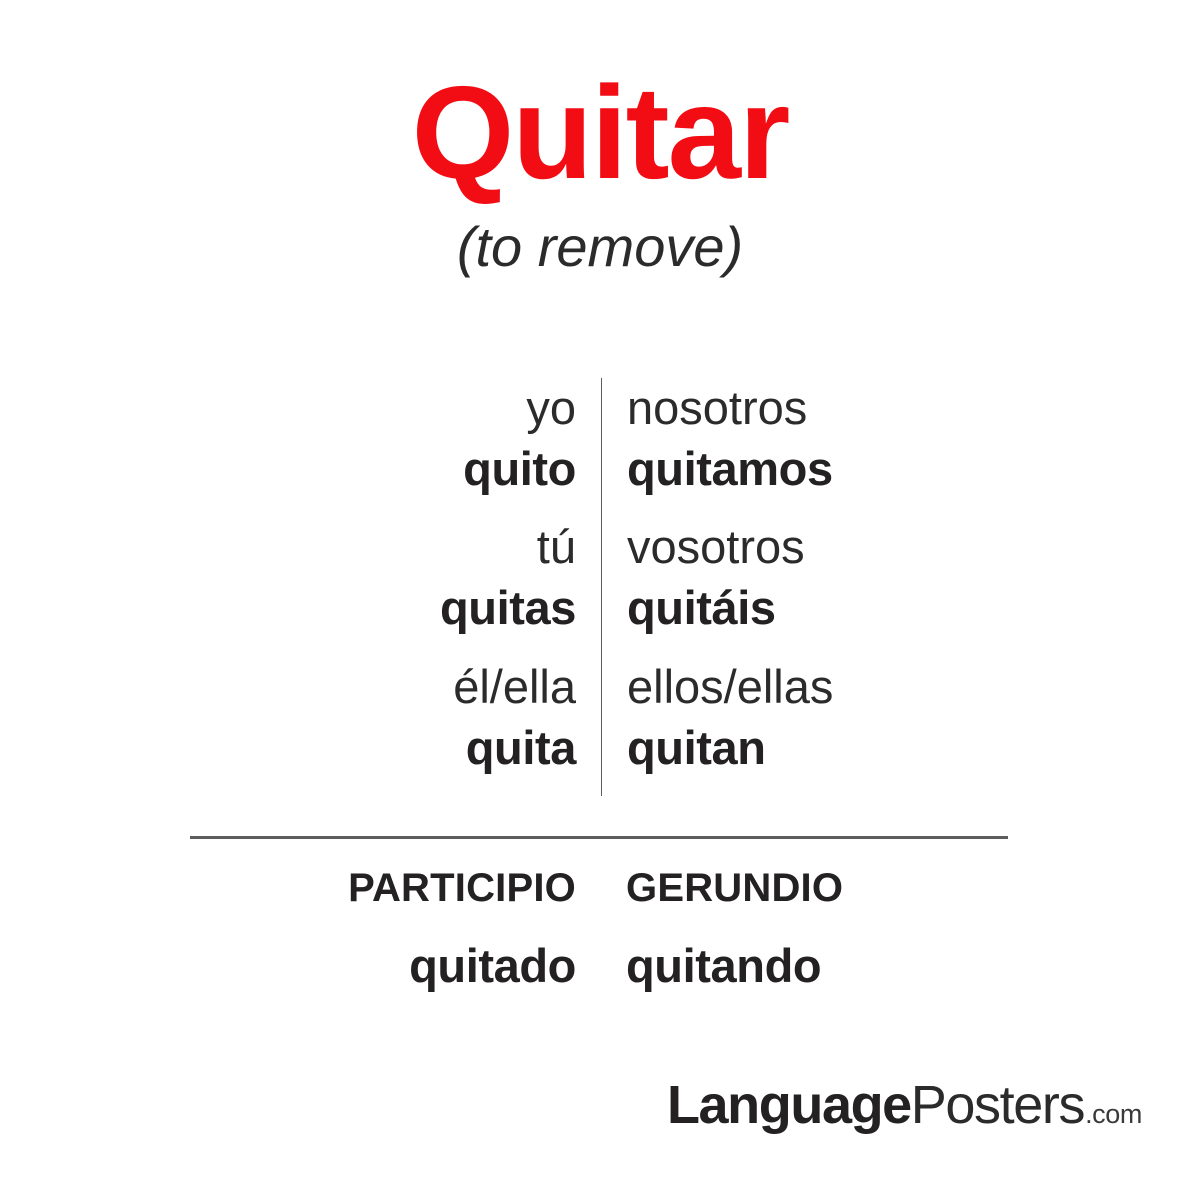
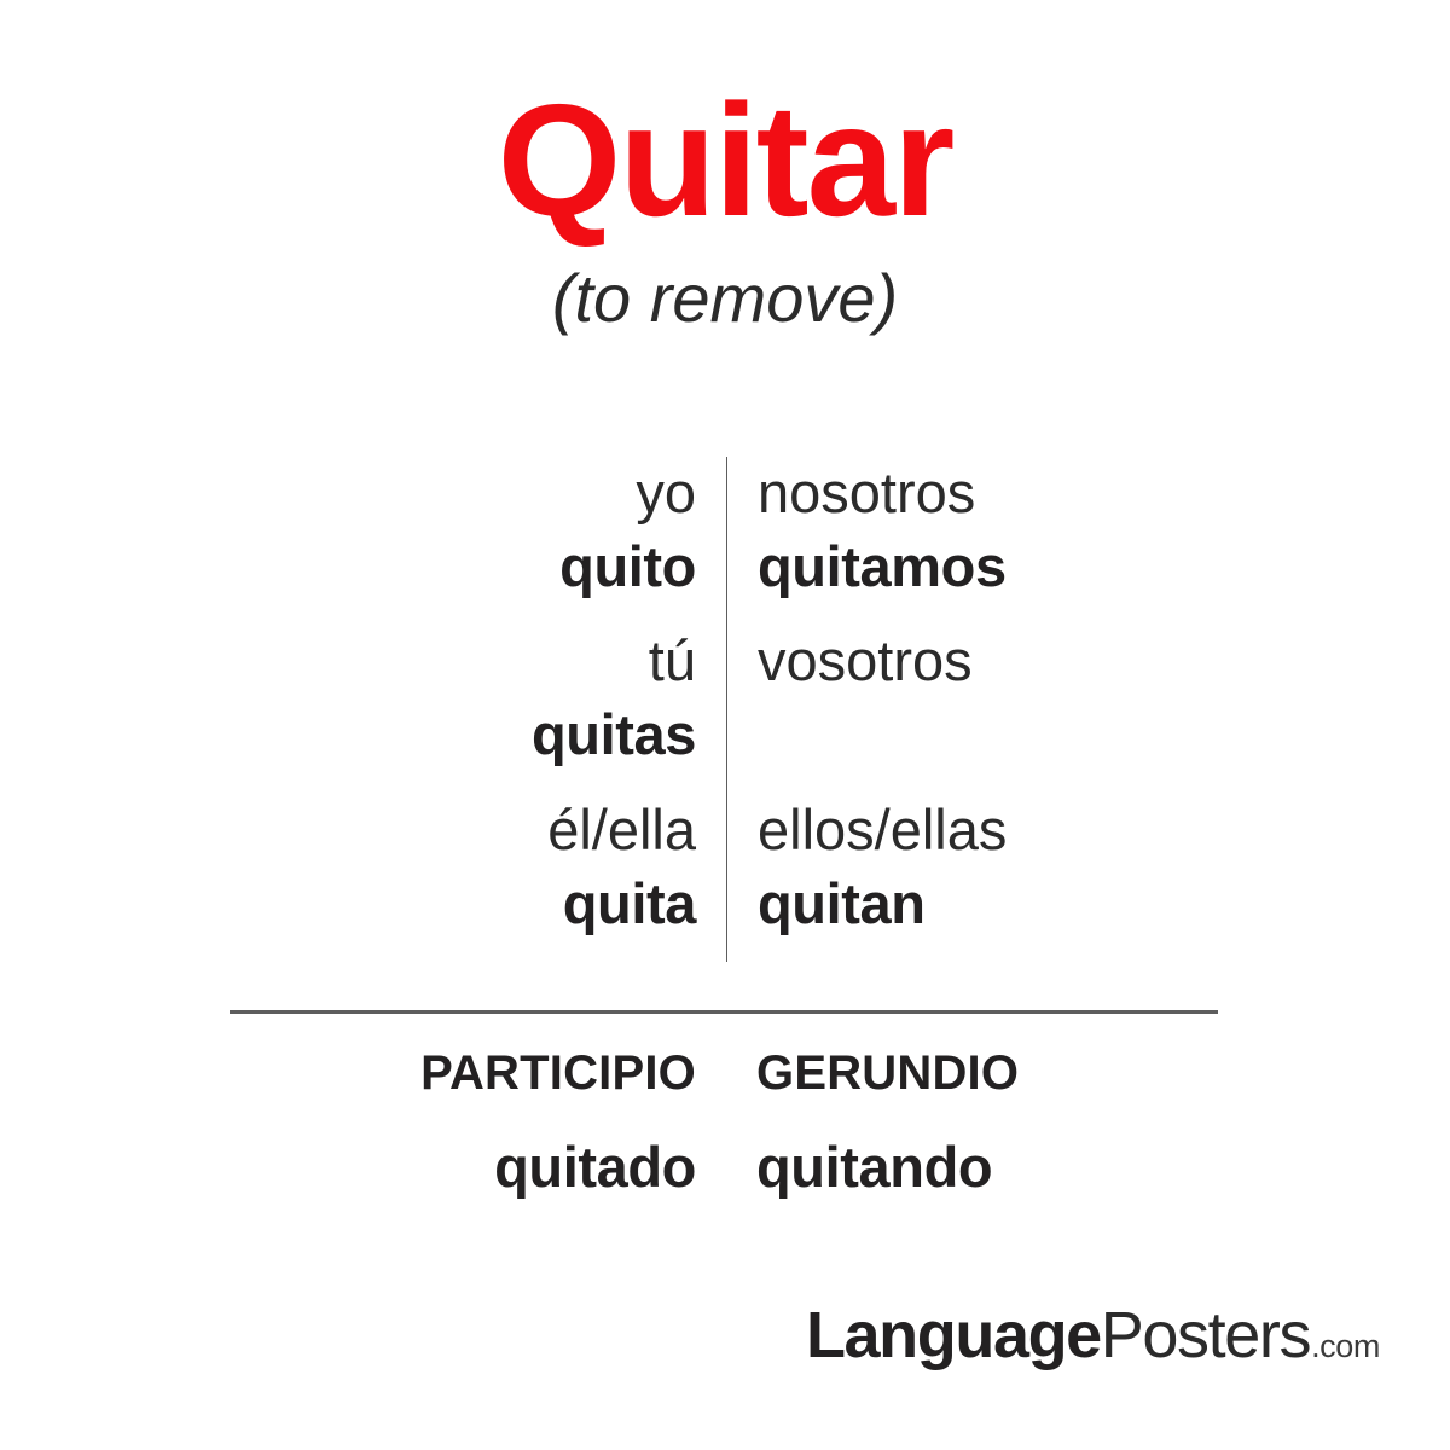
  Quitar
  (to remove)
  yo
  quito
  nosotros
  quitamos
  tú
  quitas
  vosotros
- quitáis
  él/ella
  quita
  ellos/ellas
  quitan
  PARTICIPIO
  quitado
  GERUNDIO
  quitando
  Language
  Posters
  .com
